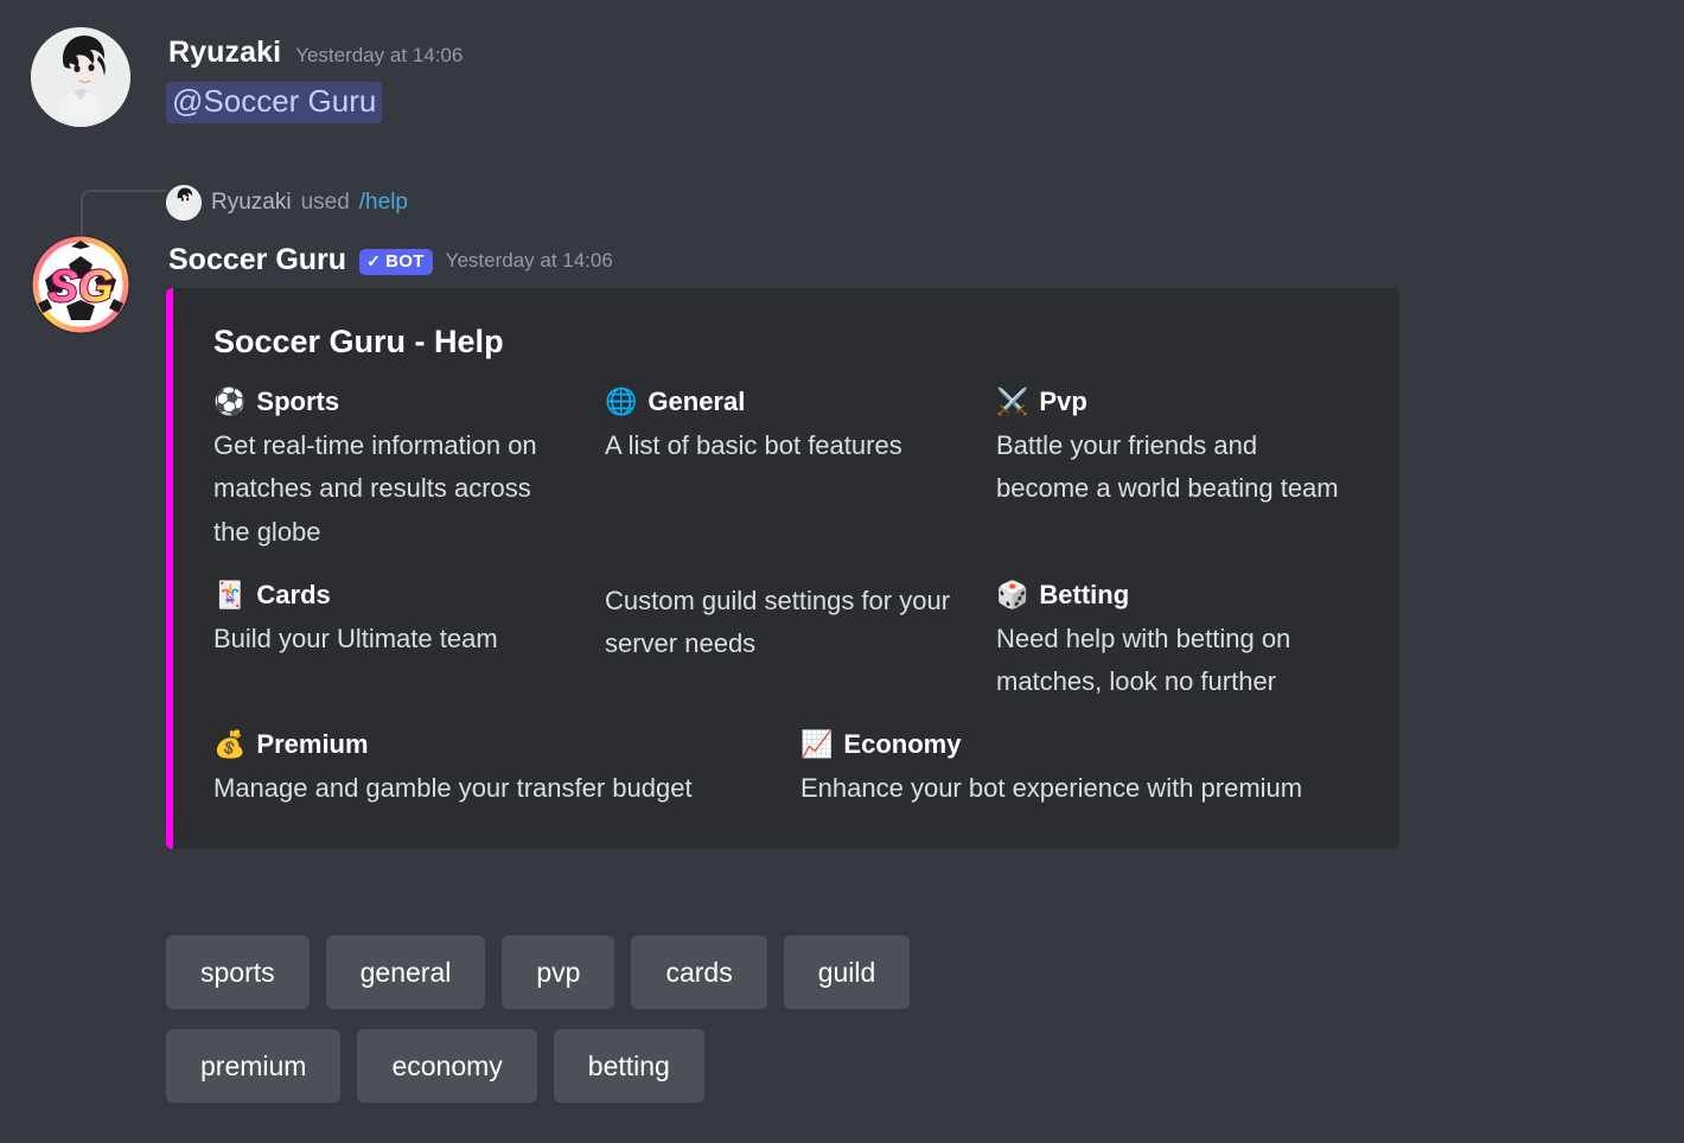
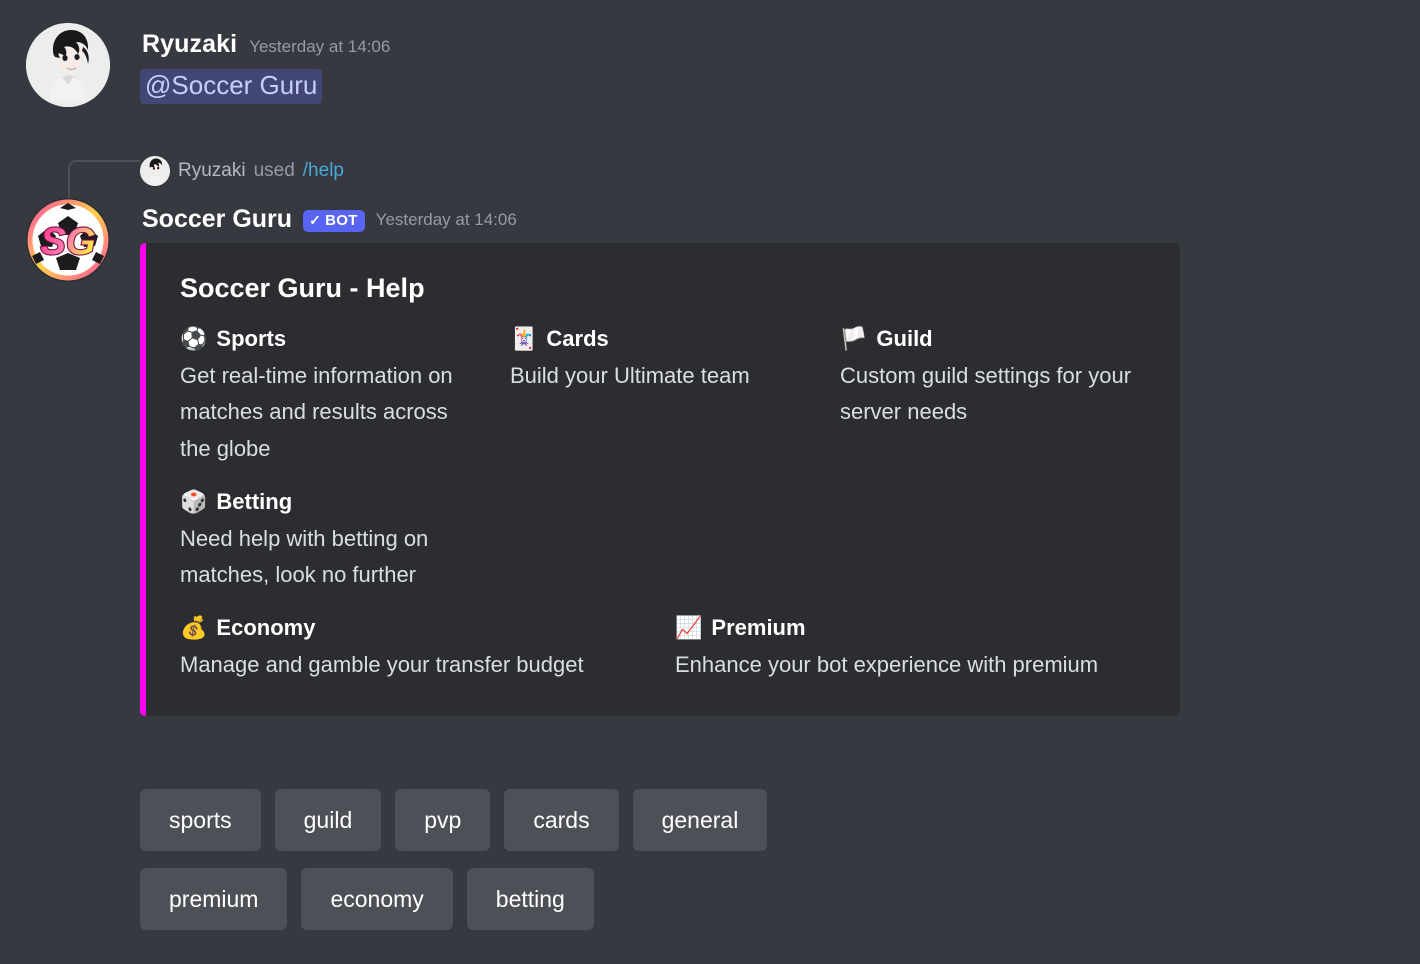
  Ryuzaki
  Yesterday at 14:06
  @Soccer Guru
  Ryuzaki
  used
  /help
  SG
  Soccer Guru
  ✓
  BOT
  Yesterday at 14:06
  Soccer Guru - Help
  ⚽
  Sports
  Get real-time information on matches and results across the globe
- 🌐
- General
- A list of basic bot features
- ⚔️
- Pvp
- Battle your friends and become a world beating team
  🃏
  Cards
  Build your Ultimate team
+ 🏳️
+ Guild
  Custom guild settings for your server needs
  🎲
  Betting
  Need help with betting on matches, look no further
  💰
- Premium
+ Economy
  Manage and gamble your transfer budget
  📈
- Economy
+ Premium
  Enhance your bot experience with premium
  sports
- general
+ guild
  pvp
  cards
- guild
+ general
  premium
  economy
  betting
